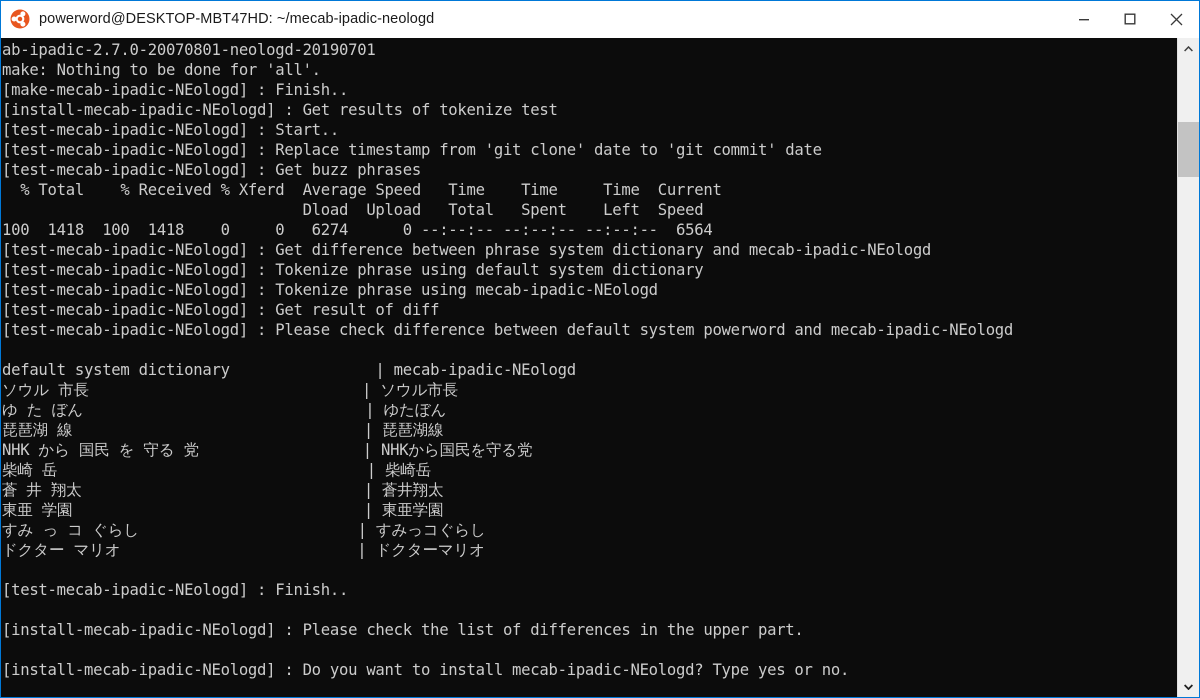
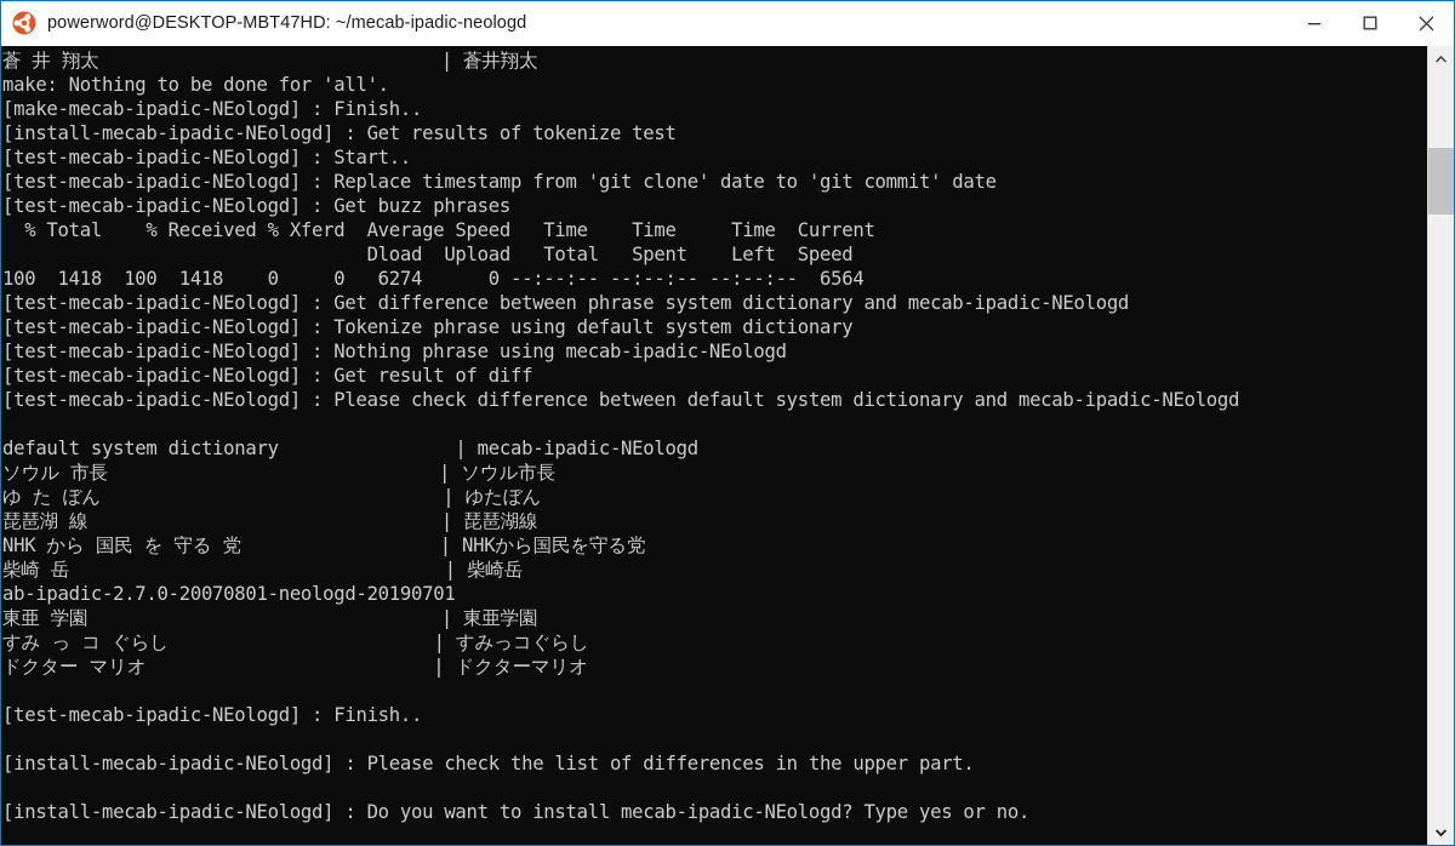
  powerword@DESKTOP-MBT47HD: ~/mecab-ipadic-neologd
- ab-ipadic-2.7.0-20070801-neologd-20190701
+ 蒼 井 翔太 | 蒼井翔太
  make: Nothing to be done for 'all'.
  [make-mecab-ipadic-NEologd] : Finish..
  [install-mecab-ipadic-NEologd] : Get results of tokenize test
  [test-mecab-ipadic-NEologd] : Start..
  [test-mecab-ipadic-NEologd] : Replace timestamp from 'git clone' date to 'git commit' date
  [test-mecab-ipadic-NEologd] : Get buzz phrases
  % Total % Received % Xferd Average Speed Time Time Time Current
  Dload Upload Total Spent Left Speed
  100 1418 100 1418 0 0 6274 0 --:--:-- --:--:-- --:--:-- 6564
  [test-mecab-ipadic-NEologd] : Get difference between phrase system dictionary and mecab-ipadic-NEologd
  [test-mecab-ipadic-NEologd] : Tokenize phrase using default system dictionary
- [test-mecab-ipadic-NEologd] : Tokenize phrase using mecab-ipadic-NEologd
+ [test-mecab-ipadic-NEologd] : Nothing phrase using mecab-ipadic-NEologd
  [test-mecab-ipadic-NEologd] : Get result of diff
- [test-mecab-ipadic-NEologd] : Please check difference between default system powerword and mecab-ipadic-NEologd
+ [test-mecab-ipadic-NEologd] : Please check difference between default system dictionary and mecab-ipadic-NEologd
  default system dictionary | mecab-ipadic-NEologd
  ソウル 市長 | ソウル市長
  ゆ た ぼん | ゆたぼん
  琵琶湖 線 | 琵琶湖線
  NHK から 国民 を 守る 党 | NHKから国民を守る党
  柴崎 岳 | 柴崎岳
- 蒼 井 翔太 | 蒼井翔太
+ ab-ipadic-2.7.0-20070801-neologd-20190701
  東亜 学園 | 東亜学園
  すみ っ コ ぐらし | すみっコぐらし
  ドクター マリオ | ドクターマリオ
  [test-mecab-ipadic-NEologd] : Finish..
  [install-mecab-ipadic-NEologd] : Please check the list of differences in the upper part.
  [install-mecab-ipadic-NEologd] : Do you want to install mecab-ipadic-NEologd? Type yes or no.
